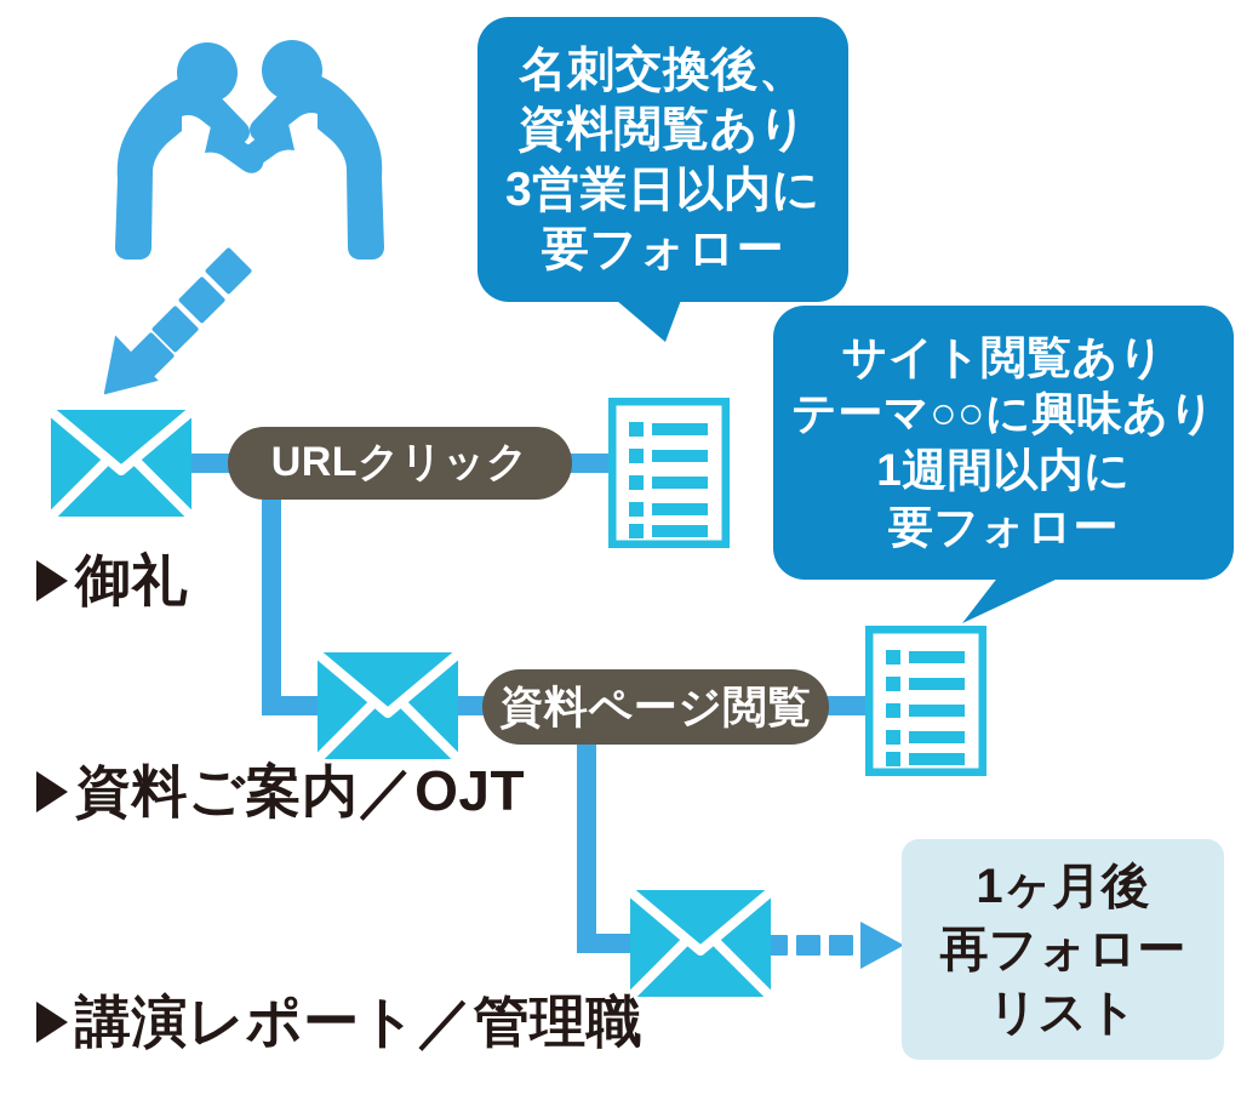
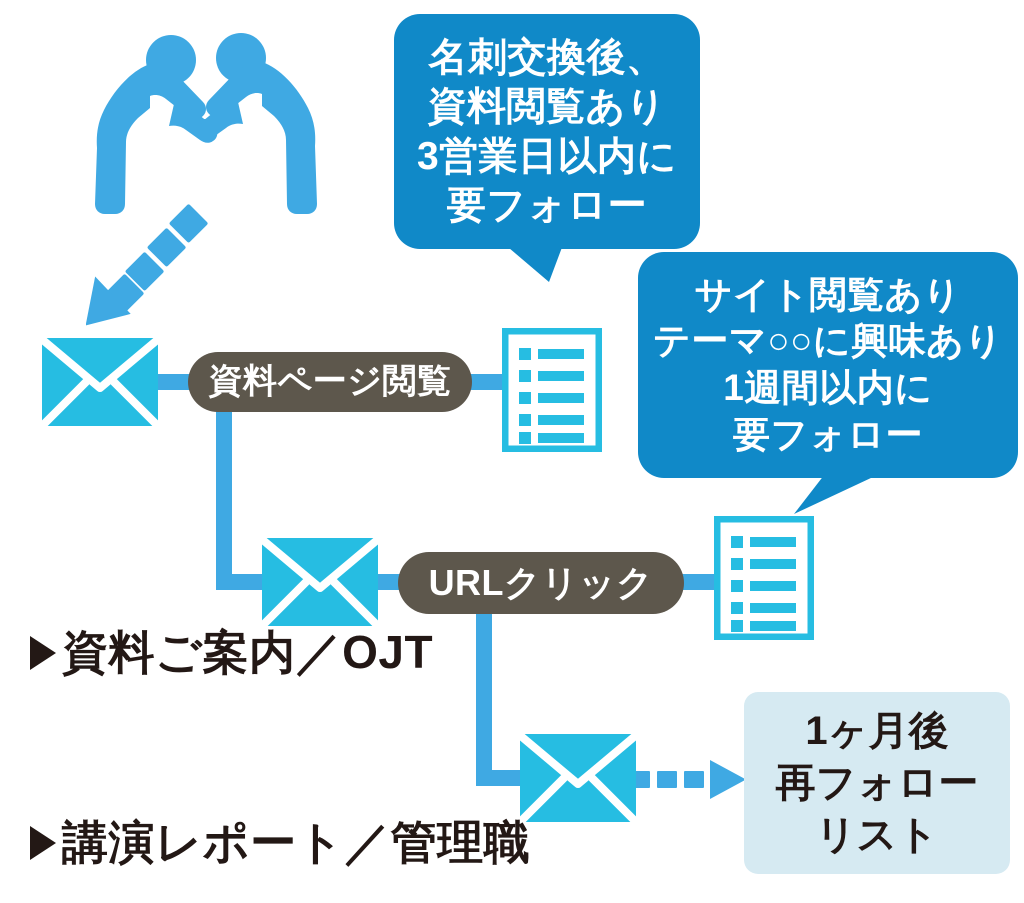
  名刺交換後、
  資料閲覧あり
  3営業日以内に
  要フォロー
  サイト閲覧あり
  テーマ○○に興味あり
  1週間以内に
  要フォロー
- URLクリック
+ 資料ページ閲覧
- 御礼
- 資料ページ閲覧
+ URLクリック
  資料ご案内／OJT
  1ヶ月後
  再フォロー
  リスト
  講演レポート／管理職
